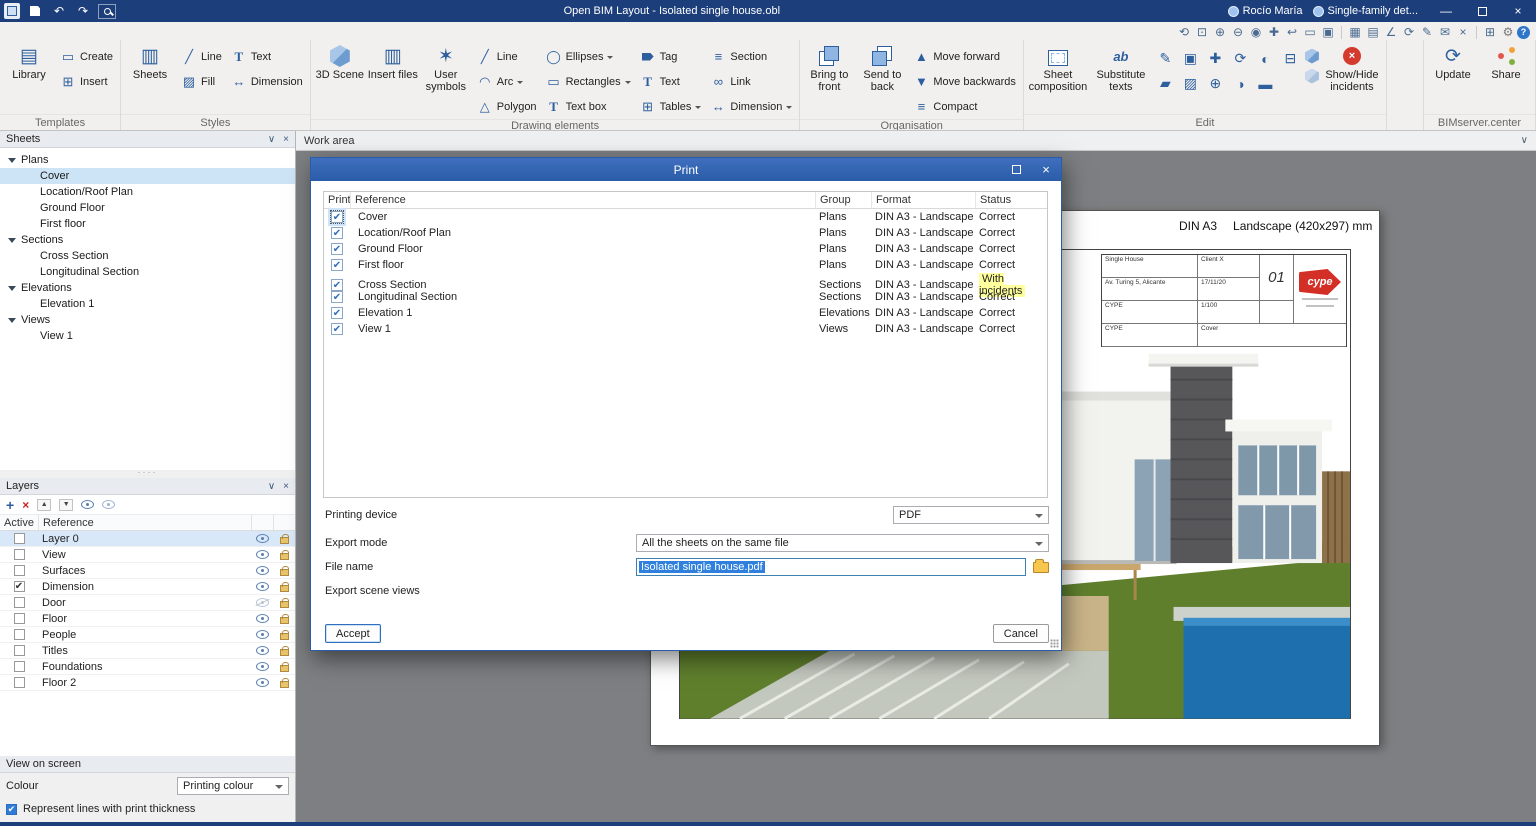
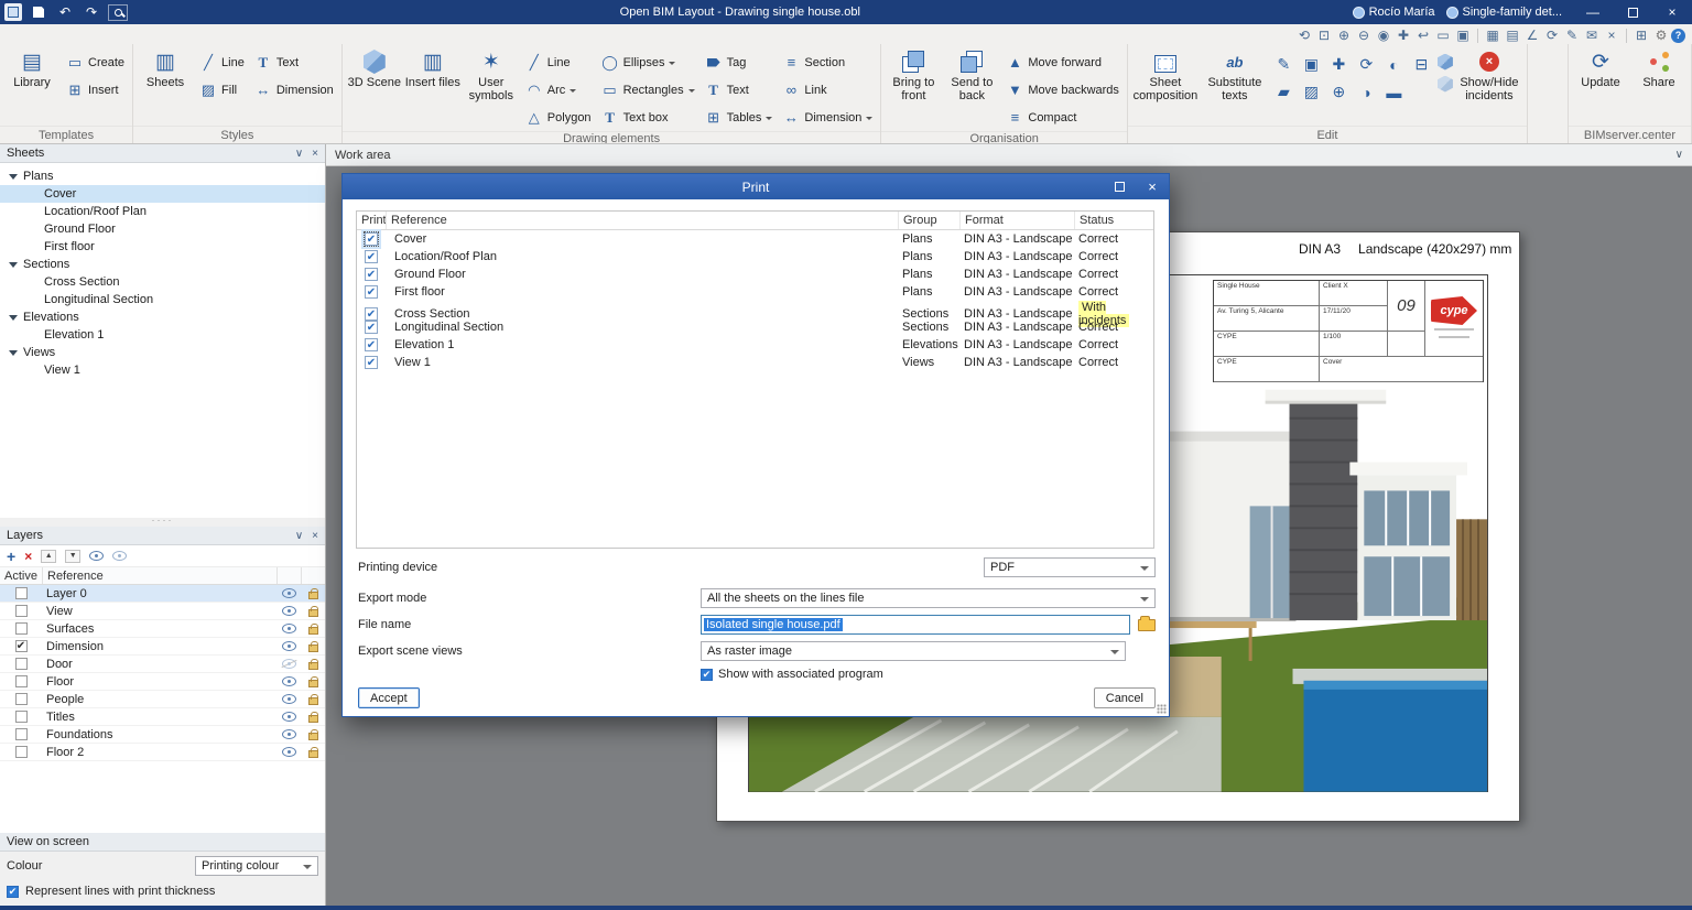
  ↶
  ↷
- Open BIM Layout - Isolated single house.obl
+ Open BIM Layout - Drawing single house.obl
  Rocío María
  Single-family det...
  —
  ×
  ⟲ ⊡ ⊕ ⊖ ◉ ✚ ↩ ▭ ▣
  ▦ ▤ ∠ ⟳ ✎ ✉ ×
  ⊞
  ⚙
  ?
  ▤
  Library
  ▭
  Create
  ⊞
  Insert
  Templates
  ▥
  Sheets
  ╱
  Line
  ▨
  Fill
  T
  Text
  ↔
  Dimension
  Styles
  3D Scene
  ▥
  Insert files
  ✶
  User symbols
  ╱
  Line
  ◠
  Arc
  △
  Polygon
  ◯
  Ellipses
  ▭
  Rectangles
  T
  Text box
  Tag
  T
  Text
  ⊞
  Tables
  ≡
  Section
  ∞
  Link
  ↔
  Dimension
  Drawing elements
  Bring to front
  Send to back
  ▲
  Move forward
  ▼
  Move backwards
  ≡
  Compact
  Organisation
  Sheet composition
  ab
  Substitute texts
  ✎
  ▣
  ✚
  ⟳
  ◐
  ⊟
  ▰
  ▨
  ⊕
  ◑
  ▬
  ×
  Show/Hide incidents
  Edit
  ⟳
  Update
  Share
  BIMserver.center
  Sheets
  ∨
  ×
  Plans
  Cover
  Location/Roof Plan
  Ground Floor
  First floor
  Sections
  Cross Section
  Longitudinal Section
  Elevations
  Elevation 1
  Views
  View 1
  ····
  Layers
  ∨
  ×
  +
  ×
  Active
  Reference
  Layer 0
  View
  Surfaces
  Dimension
  Door
  Floor
  People
  Titles
  Foundations
  Floor 2
  View on screen
  Colour
  Printing colour
  Represent lines with print thickness
  Work area
  ∨
  DIN A3
  Landscape (420x297) mm
- 01
+ 09
  cype
  Print
  ×
  Print
  Reference
  Group
  Format
  Status
  Cover
  Plans
  DIN A3 - Landscape
  Correct
  Location/Roof Plan
  Plans
  DIN A3 - Landscape
  Correct
  Ground Floor
  Plans
  DIN A3 - Landscape
  Correct
  First floor
  Plans
  DIN A3 - Landscape
  Correct
  Cross Section
  Sections
  DIN A3 - Landscape
  With incidents
  Longitudinal Section
  Sections
  DIN A3 - Landscape
  Correct
  Elevation 1
  Elevations
  DIN A3 - Landscape
  Correct
  View 1
  Views
  DIN A3 - Landscape
  Correct
  Printing device
  PDF
  Export mode
- All the sheets on the same file
+ All the sheets on the lines file
  File name
  Isolated single house.pdf
  Export scene views
+ As raster image
+ Show with associated program
  Accept
  Cancel
